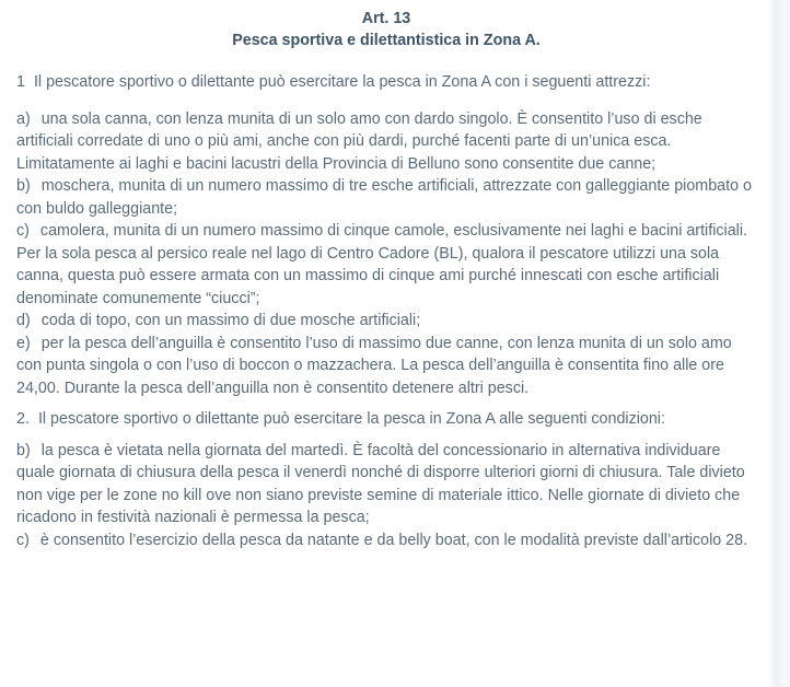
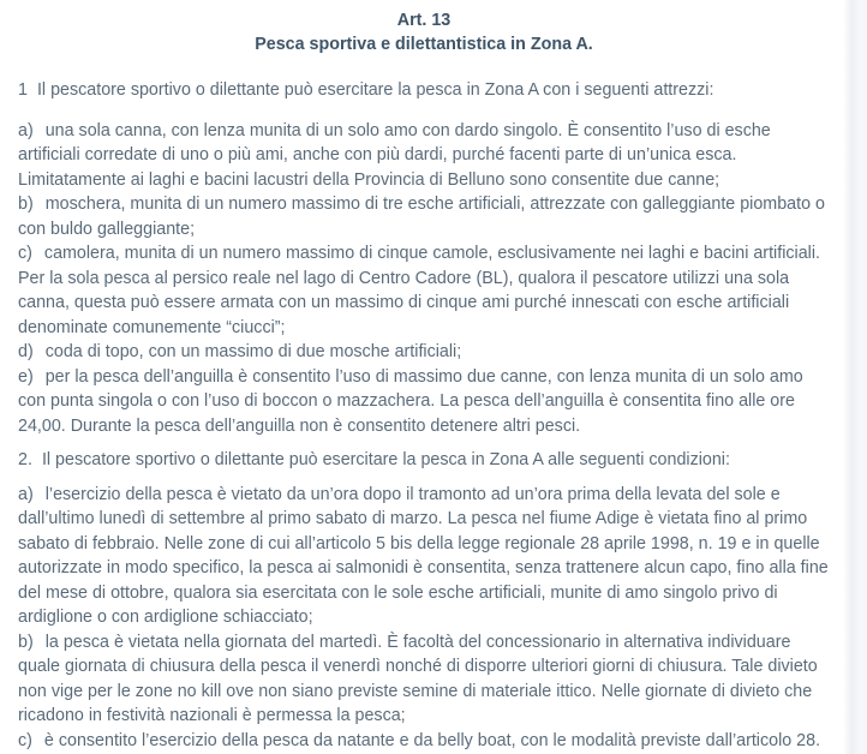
  Art. 13
  Pesca sportiva e dilettantistica in Zona A.
  1 Il pescatore sportivo o dilettante può esercitare la pesca in Zona A con i seguenti attrezzi:
  a) una sola canna, con lenza munita di un solo amo con dardo singolo. È consentito l’uso di esche artificiali corredate di uno o più ami, anche con più dardi, purché facenti parte di un’unica esca. Limitatamente ai laghi e bacini lacustri della Provincia di Belluno sono consentite due canne;
  b) moschera, munita di un numero massimo di tre esche artificiali, attrezzate con galleggiante piombato o con buldo galleggiante;
  c) camolera, munita di un numero massimo di cinque camole, esclusivamente nei laghi e bacini artificiali. Per la sola pesca al persico reale nel lago di Centro Cadore (BL), qualora il pescatore utilizzi una sola canna, questa può essere armata con un massimo di cinque ami purché innescati con esche artificiali denominate comunemente “ciucci”;
  d) coda di topo, con un massimo di due mosche artificiali;
  e) per la pesca dell’anguilla è consentito l’uso di massimo due canne, con lenza munita di un solo amo con punta singola o con l’uso di boccon o mazzachera. La pesca dell’anguilla è consentita fino alle ore 24,00. Durante la pesca dell’anguilla non è consentito detenere altri pesci.
  2. Il pescatore sportivo o dilettante può esercitare la pesca in Zona A alle seguenti condizioni:
+ a) l’esercizio della pesca è vietato da un’ora dopo il tramonto ad un’ora prima della levata del sole e dall’ultimo lunedì di settembre al primo sabato di marzo. La pesca nel fiume Adige è vietata fino al primo sabato di febbraio. Nelle zone di cui all’articolo 5 bis della legge regionale 28 aprile 1998, n. 19 e in quelle autorizzate in modo specifico, la pesca ai salmonidi è consentita, senza trattenere alcun capo, fino alla fine del mese di ottobre, qualora sia esercitata con le sole esche artificiali, munite di amo singolo privo di ardiglione o con ardiglione schiacciato;
  b) la pesca è vietata nella giornata del martedì. È facoltà del concessionario in alternativa individuare quale giornata di chiusura della pesca il venerdì nonché di disporre ulteriori giorni di chiusura. Tale divieto non vige per le zone no kill ove non siano previste semine di materiale ittico. Nelle giornate di divieto che ricadono in festività nazionali è permessa la pesca;
  c) è consentito l’esercizio della pesca da natante e da belly boat, con le modalità previste dall’articolo 28.
